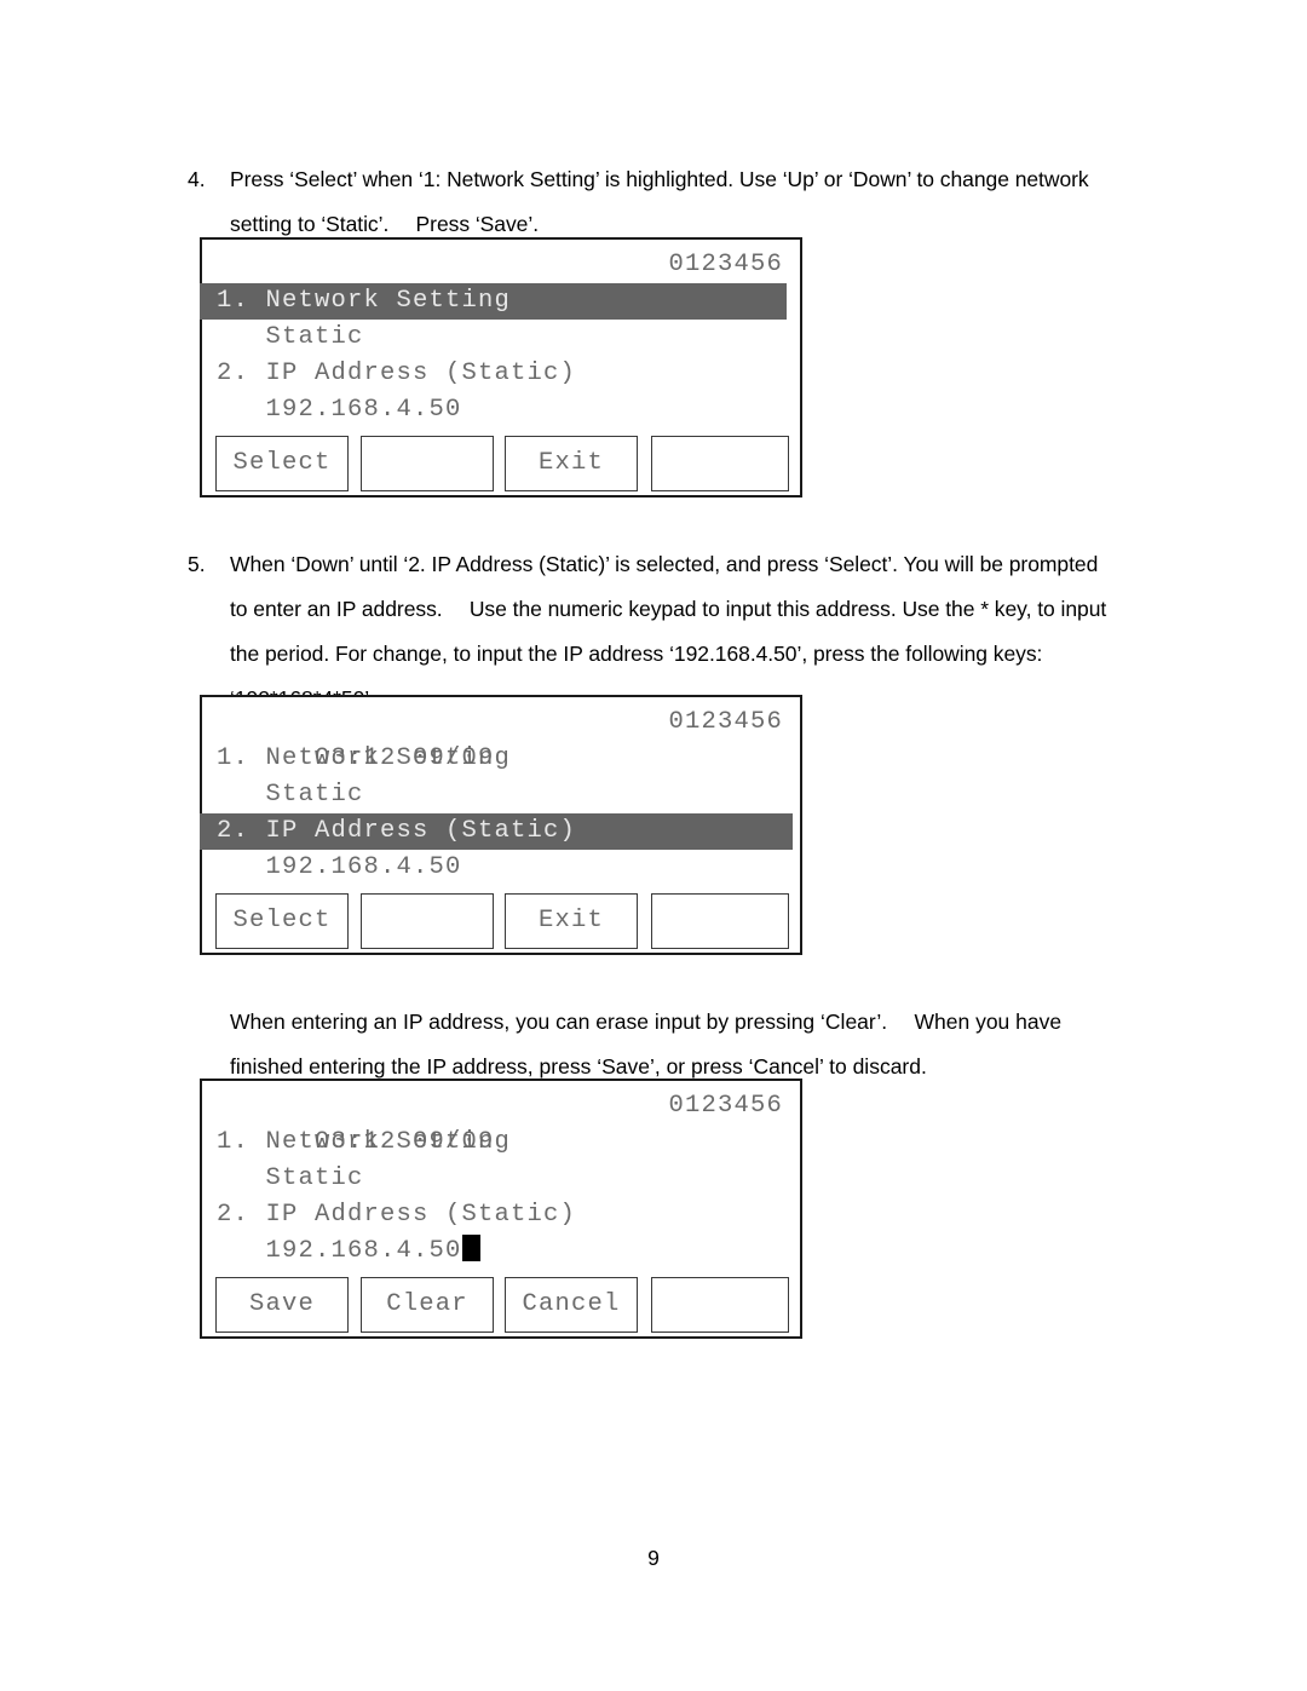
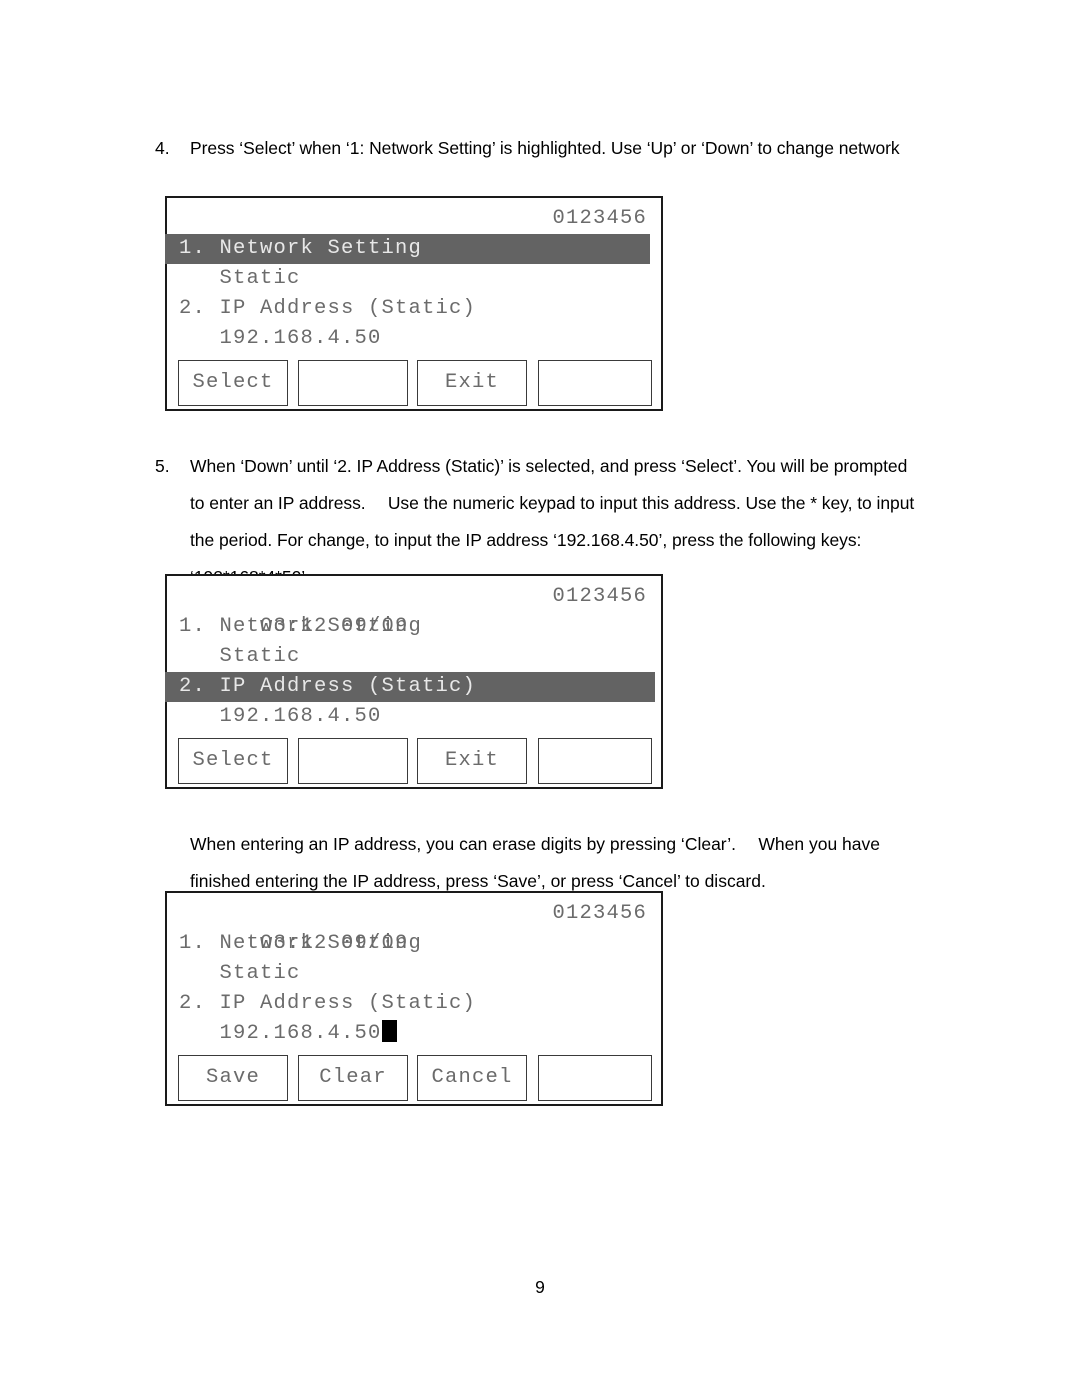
  4.
  Press ‘Select’ when ‘1: Network Setting’ is highlighted. Use ‘Up’ or ‘Down’ to change network
- setting to ‘Static’. Press ‘Save’.
  0123456
  1. Network Setting
  Static
  2. IP Address (Static)
  192.168.4.50
  Select
  Exit
  5.
  When ‘Down’ until ‘2. IP Address (Static)’ is selected, and press ‘Select’. You will be prompted
  to enter an IP address. Use the numeric keypad to input this address. Use the * key, to input
  the period. For change, to input the IP address ‘192.168.4.50’, press the following keys:
  03:12 09/09
  0123456
  1. Network Setting
  Static
  2. IP Address (Static)
  192.168.4.50
  Select
  Exit
- When entering an IP address, you can erase input by pressing ‘Clear’. When you have
+ When entering an IP address, you can erase digits by pressing ‘Clear’. When you have
  finished entering the IP address, press ‘Save’, or press ‘Cancel’ to discard.
  03:12 09/09
  0123456
  1. Network Setting
  Static
  2. IP Address (Static)
  192.168.4.50
  Save
  Clear
  Cancel
  9
